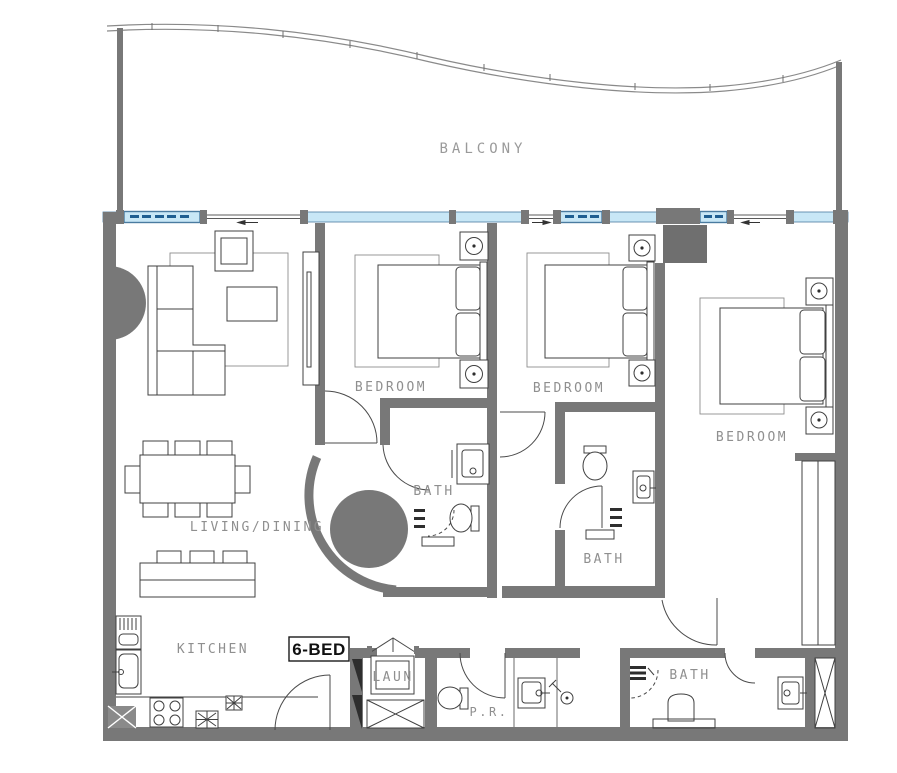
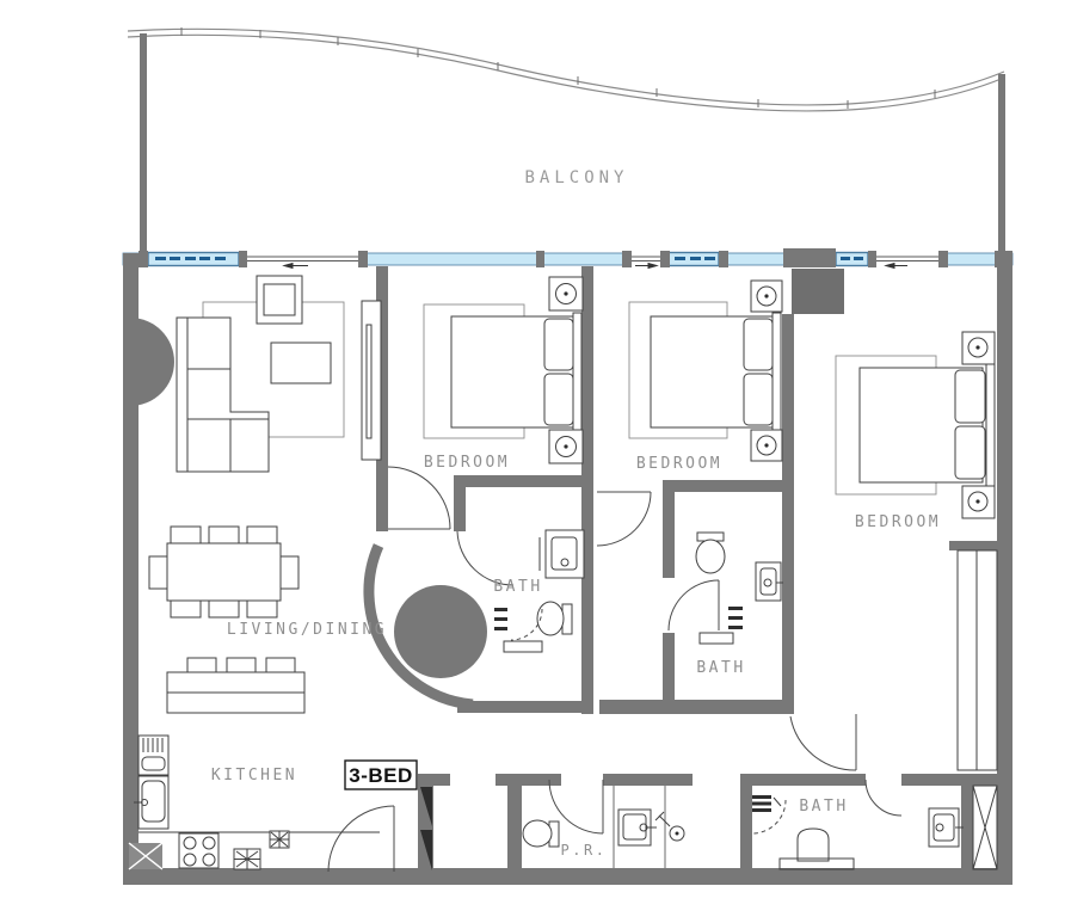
  BALCONY
  LIVING/DINING
  KITCHEN
  BEDROOM
  BEDROOM
  BEDROOM
  BATH
  BATH
- LAUN
  P.R.
  BATH
- 6-BED
+ 3-BED
